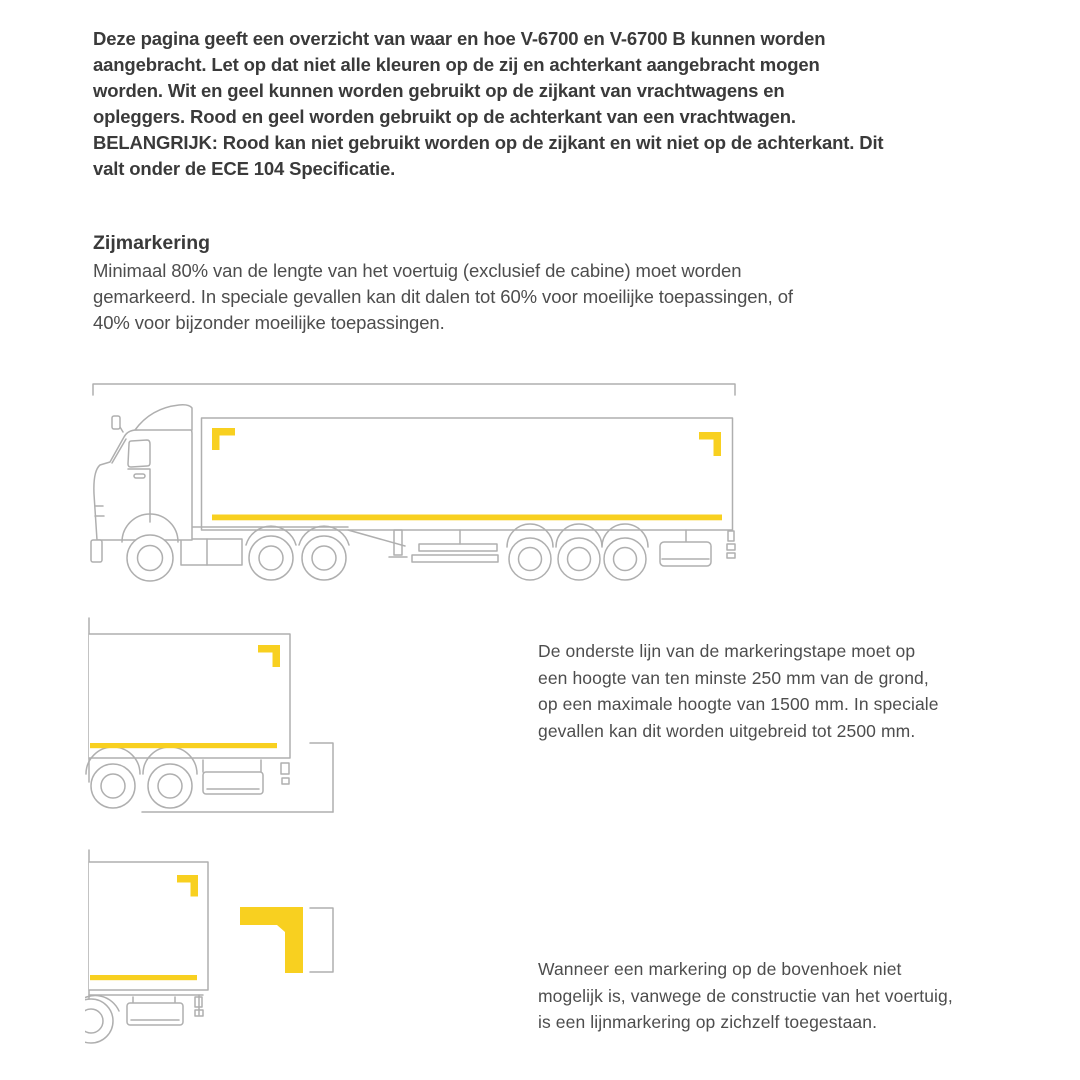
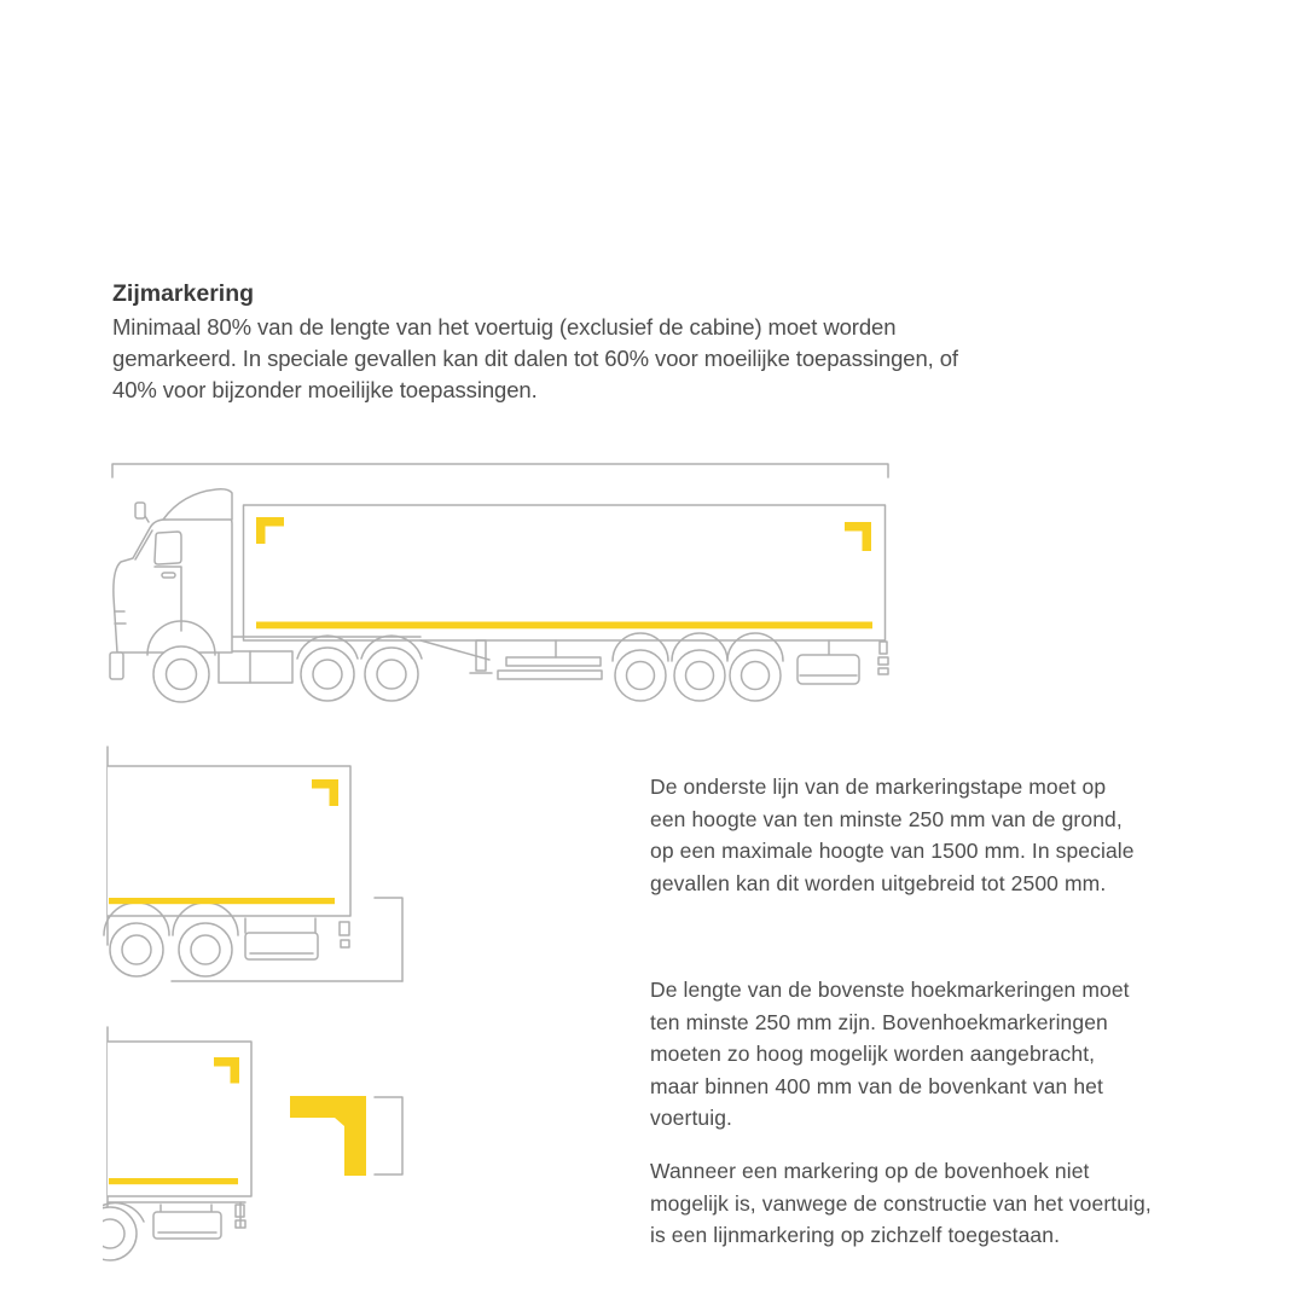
- Deze pagina geeft een overzicht van waar en hoe V-6700 en V-6700 B kunnen worden
- aangebracht. Let op dat niet alle kleuren op de zij en achterkant aangebracht mogen
- worden. Wit en geel kunnen worden gebruikt op de zijkant van vrachtwagens en
- opleggers. Rood en geel worden gebruikt op de achterkant van een vrachtwagen.
- BELANGRIJK: Rood kan niet gebruikt worden op de zijkant en wit niet op de achterkant. Dit
- valt onder de ECE 104 Specificatie.
  Zijmarkering
  Minimaal 80% van de lengte van het voertuig (exclusief de cabine) moet worden
  gemarkeerd. In speciale gevallen kan dit dalen tot 60% voor moeilijke toepassingen, of
  40% voor bijzonder moeilijke toepassingen.
  De onderste lijn van de markeringstape moet op
  een hoogte van ten minste 250 mm van de grond,
  op een maximale hoogte van 1500 mm. In speciale
  gevallen kan dit worden uitgebreid tot 2500 mm.
+ De lengte van de bovenste hoekmarkeringen moet
+ ten minste 250 mm zijn. Bovenhoekmarkeringen
+ moeten zo hoog mogelijk worden aangebracht,
+ maar binnen 400 mm van de bovenkant van het
+ voertuig.
  Wanneer een markering op de bovenhoek niet
  mogelijk is, vanwege de constructie van het voertuig,
  is een lijnmarkering op zichzelf toegestaan.
